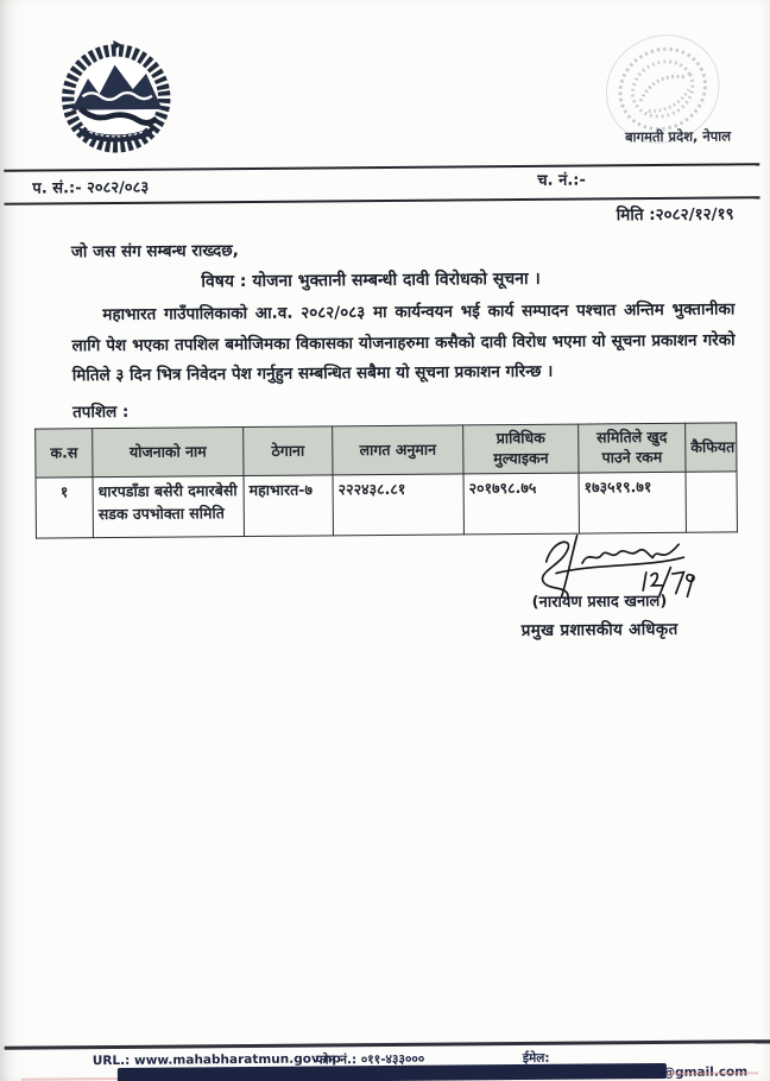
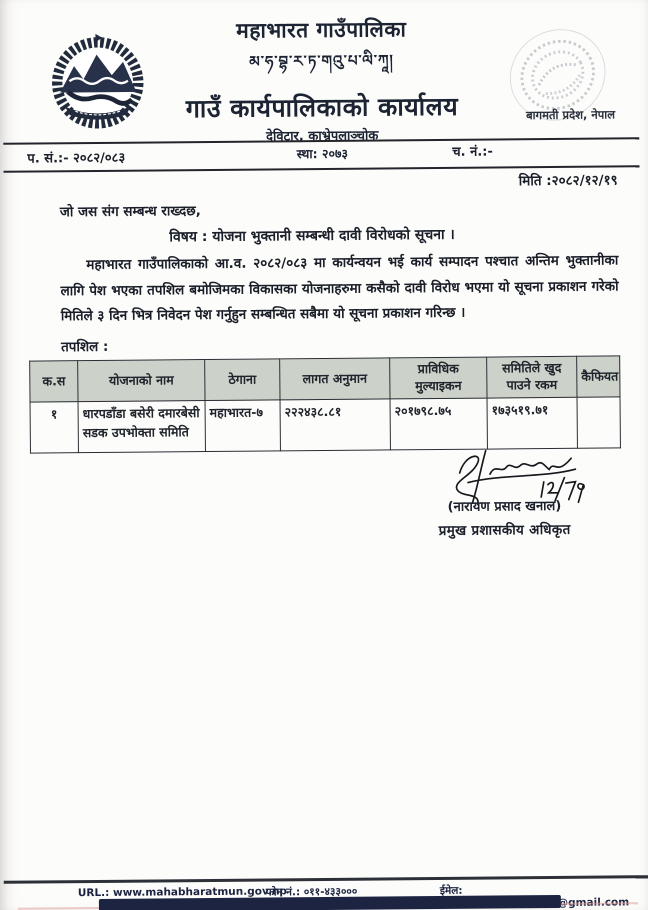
+ महाभारत गाउँपालिका
+ མ་ཧ་བྷ་ར་ཏ་གའུ་པ་ལི་ཀཱ།
+ गाउँ कार्यपालिकाको कार्यालय
+ देविटार, काभ्रेपलाञ्चोक
+ स्था: २०७३
  बागमती प्रदेश, नेपाल
  प. सं.:- २०८२/०८३
  च. नं.:-
  मिति :२०८२/१२/१९
  जो जस संग सम्बन्ध राख्दछ,
  विषय : योजना भुक्तानी सम्बन्धी दावी विरोधको सूचना ।
  महाभारत गाउँपालिकाको आ.व. २०८२/०८३ मा कार्यन्वयन भई कार्य सम्पादन पश्चात अन्तिम भुक्तानीका लागि पेश भएका तपशिल बमोजिमका विकासका योजनाहरुमा कसैको दावी विरोध भएमा यो सूचना प्रकाशन गरेको मितिले ३ दिन भित्र निवेदन पेश गर्नुहुन सम्बन्धित सबैमा यो सूचना प्रकाशन गरिन्छ ।
  तपशिल :
  क.स	योजनाको नाम	ठेगाना	लागत अनुमान	प्राविधिक मुल्याइकन	समितिले खुद पाउने रकम	कैफियत
  १	धारपडाँडा बसेरी दमारबेसी सडक उपभोक्ता समिति	महाभारत-७	२२२४३८.८१	२०१७९८.७५	१७३५१९.७१
  (नारायण प्रसाद खनाल)
  प्रमुख प्रशासकीय अधिकृत
  URL.: www.mahabharatmun.gov.np
  फोन नं.: ०११-४३३०००
